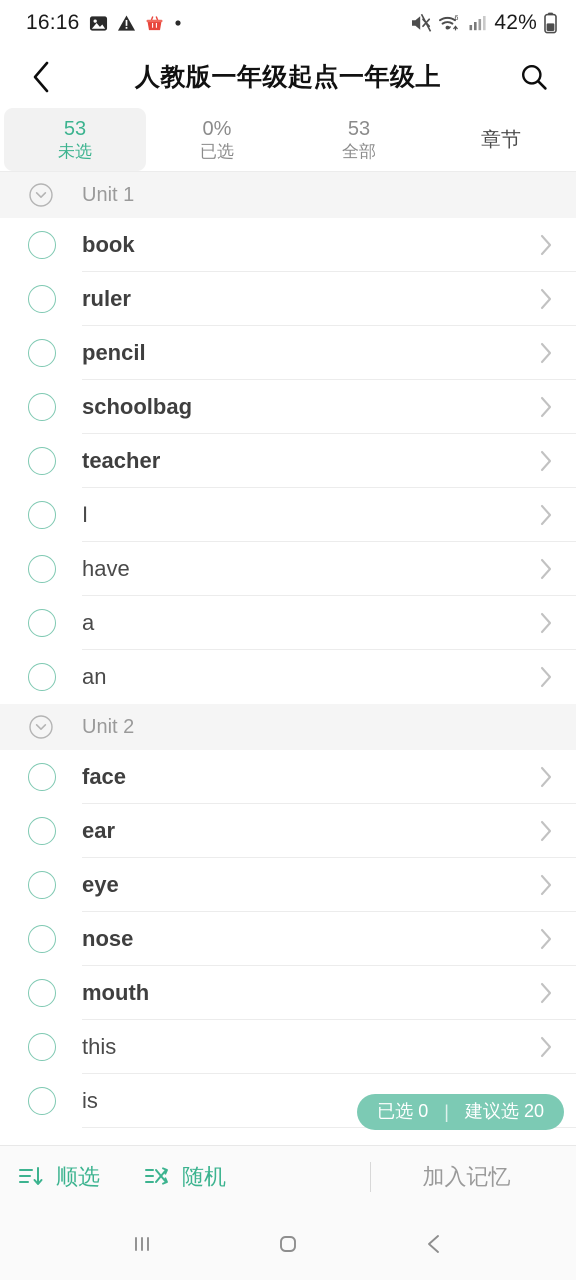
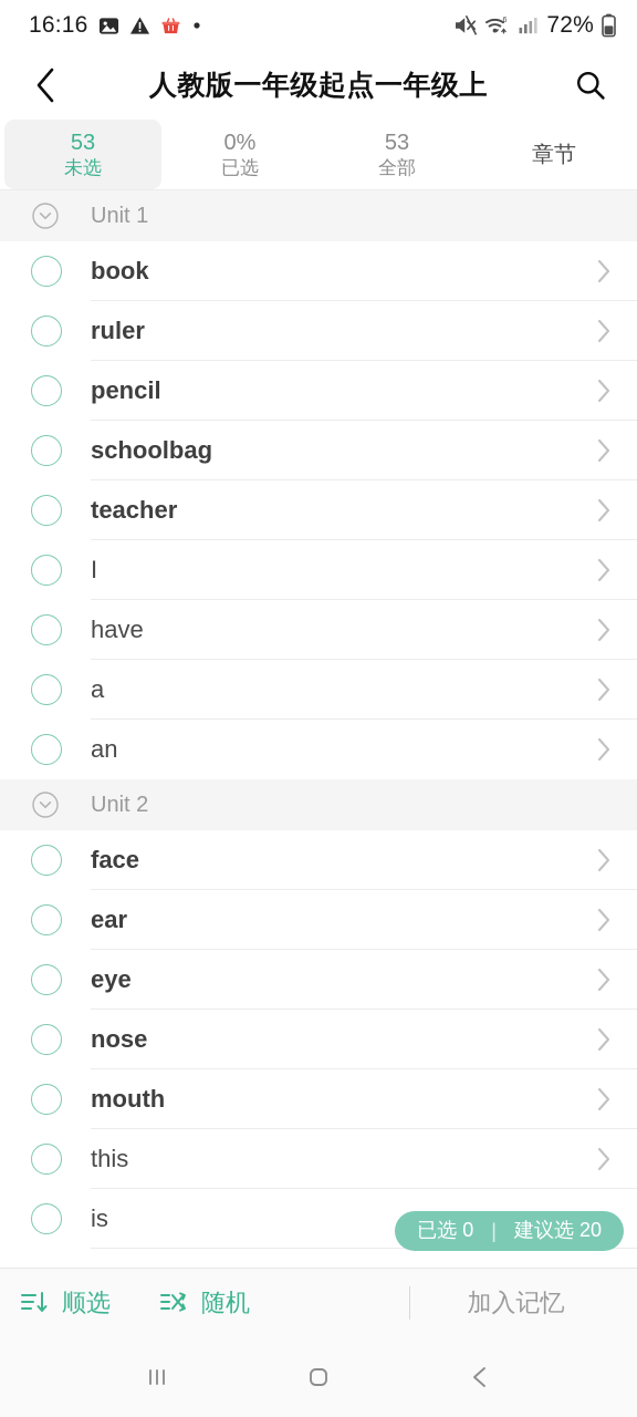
  16:16
- 42%
+ 72%
  人教版一年级起点一年级上
  53
  未选
  0%
  已选
  53
  全部
  章节
  Unit 1
  book
  ruler
  pencil
  schoolbag
  teacher
  I
  have
  a
  an
  Unit 2
  face
  ear
  eye
  nose
  mouth
  this
  is
  已选 0
  |
  建议选 20
  顺选
  随机
  加入记忆
